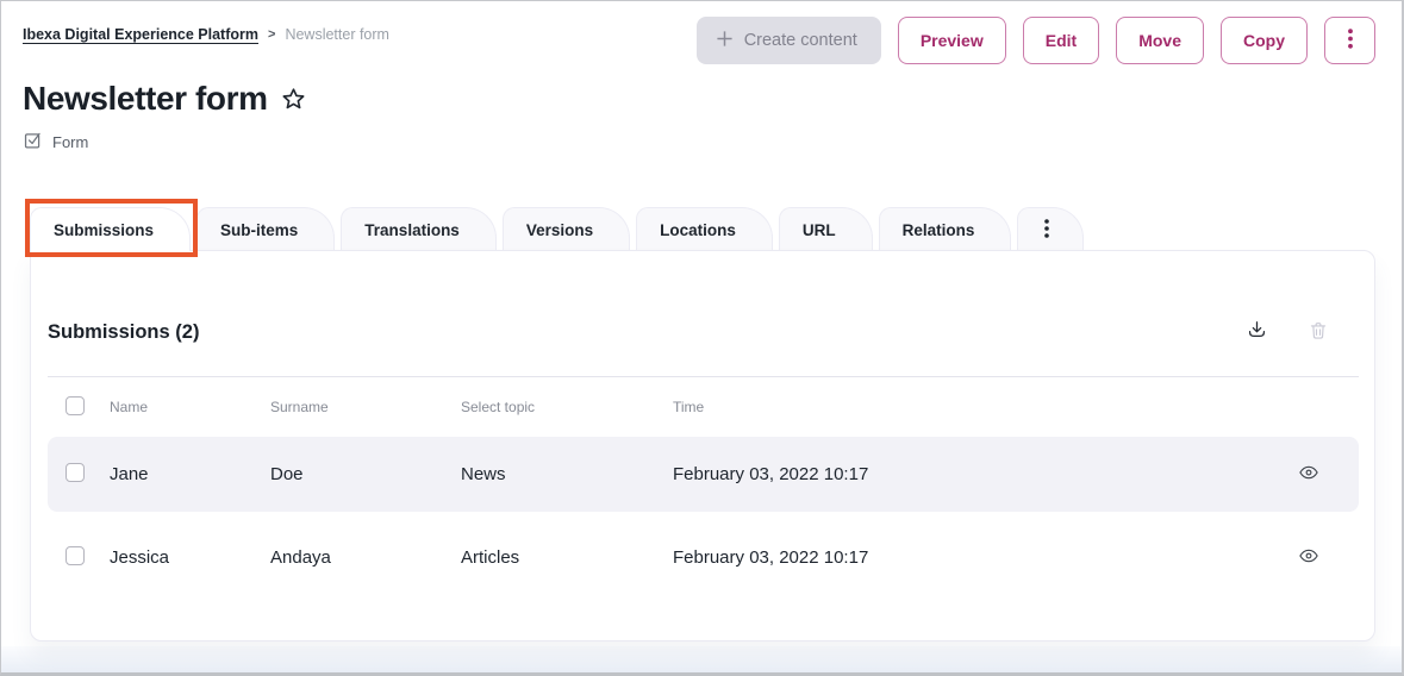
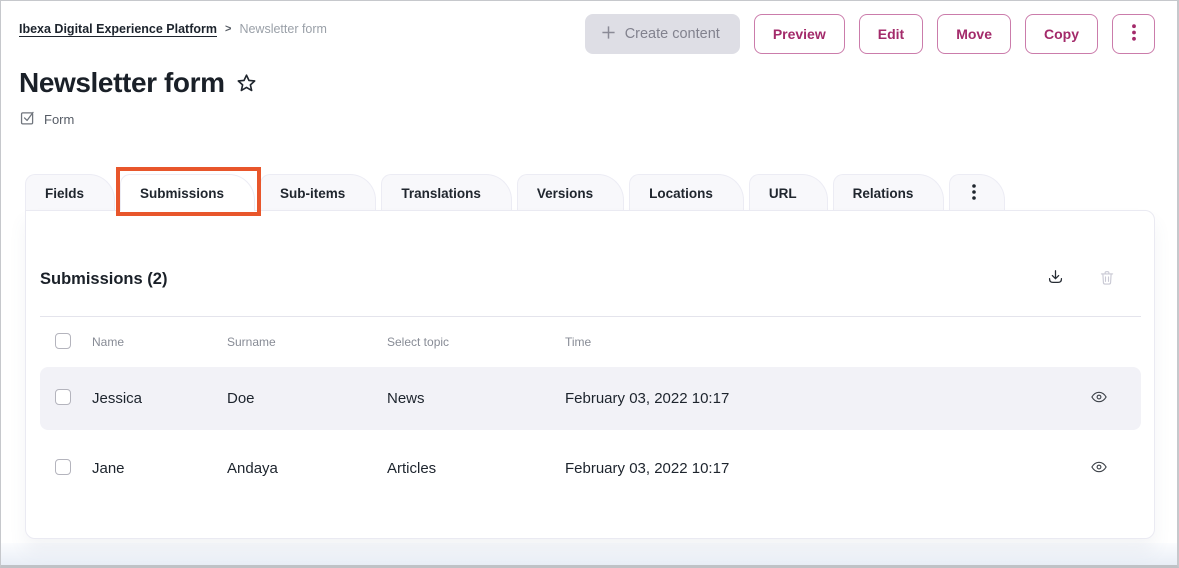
  Ibexa Digital Experience Platform
  >
  Newsletter form
  Create content
  Preview
  Edit
  Move
  Copy
  Newsletter form
  Form
+ Fields
  Submissions
  Sub-items
  Translations
  Versions
  Locations
  URL
  Relations
  Submissions (2)
  Name
  Surname
  Select topic
  Time
- Jane
+ Jessica
  Doe
  News
  February 03, 2022 10:17
- Jessica
+ Jane
  Andaya
  Articles
  February 03, 2022 10:17
